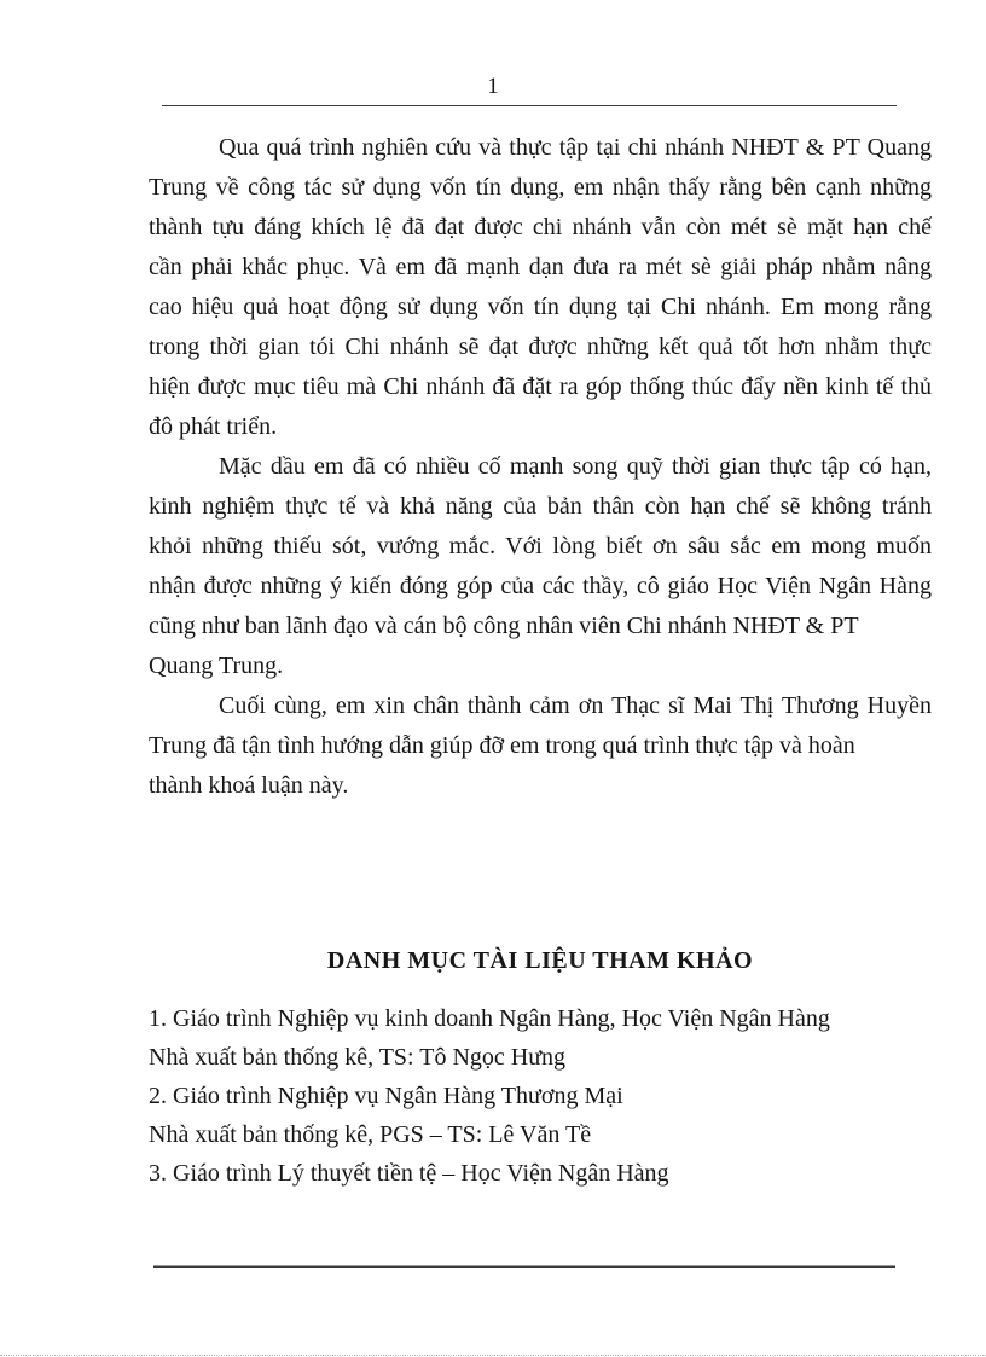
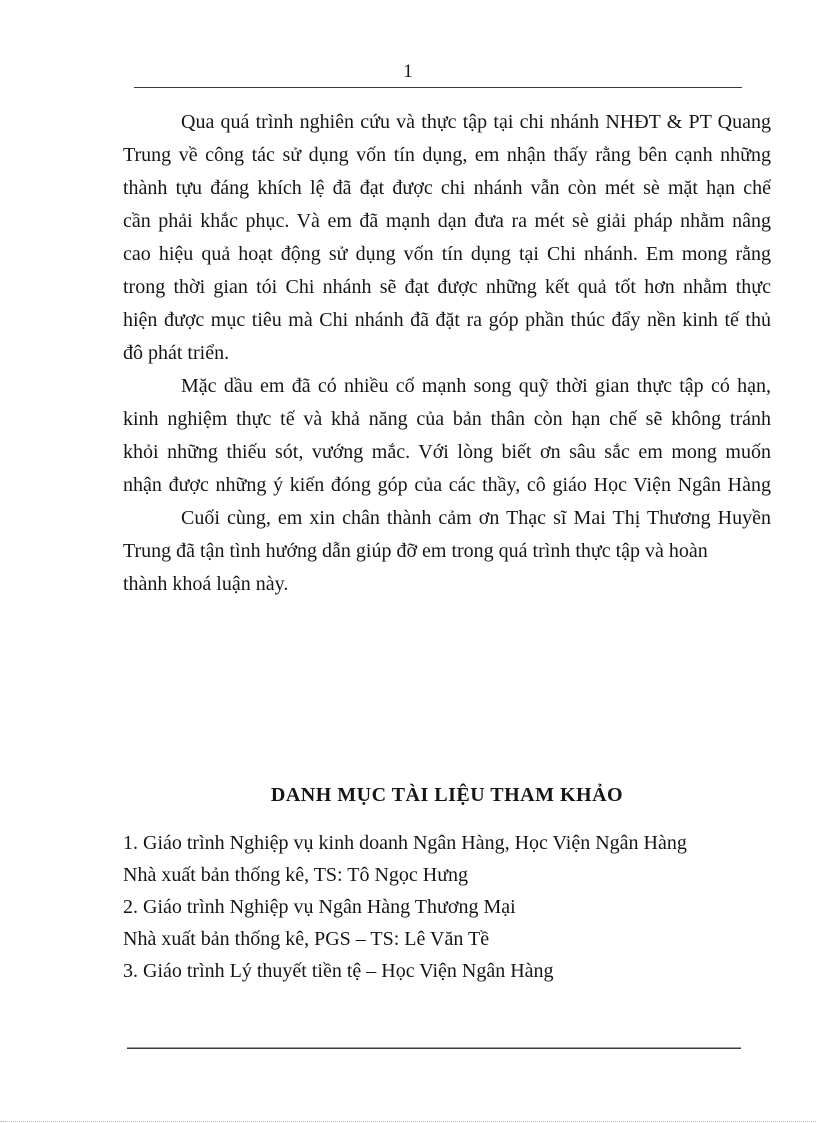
  1
  Qua quá trình nghiên cứu và thực tập tại chi nhánh NHĐT & PT Quang
  Trung về công tác sử dụng vốn tín dụng, em nhận thấy rằng bên cạnh những
  thành tựu đáng khích lệ đã đạt được chi nhánh vẫn còn mét sè mặt hạn chế
  cần phải khắc phục. Và em đã mạnh dạn đưa ra mét sè giải pháp nhằm nâng
  cao hiệu quả hoạt động sử dụng vốn tín dụng tại Chi nhánh. Em mong rằng
  trong thời gian tói Chi nhánh sẽ đạt được những kết quả tốt hơn nhằm thực
- hiện được mục tiêu mà Chi nhánh đã đặt ra góp thống thúc đẩy nền kinh tế thủ
+ hiện được mục tiêu mà Chi nhánh đã đặt ra góp phần thúc đẩy nền kinh tế thủ
  đô phát triển.
  Mặc dầu em đã có nhiều cố mạnh song quỹ thời gian thực tập có hạn,
  kinh nghiệm thực tế và khả năng của bản thân còn hạn chế sẽ không tránh
  khỏi những thiếu sót, vướng mắc. Với lòng biết ơn sâu sắc em mong muốn
  nhận được những ý kiến đóng góp của các thầy, cô giáo Học Viện Ngân Hàng
- cũng như ban lãnh đạo và cán bộ công nhân viên Chi nhánh NHĐT & PT
- Quang Trung.
  Cuối cùng, em xin chân thành cảm ơn Thạc sĩ Mai Thị Thương Huyền
  Trung đã tận tình hướng dẫn giúp đỡ em trong quá trình thực tập và hoàn
  thành khoá luận này.
  DANH MỤC TÀI LIỆU THAM KHẢO
  1. Giáo trình Nghiệp vụ kinh doanh Ngân Hàng, Học Viện Ngân Hàng
  Nhà xuất bản thống kê, TS: Tô Ngọc Hưng
  2. Giáo trình Nghiệp vụ Ngân Hàng Thương Mại
  Nhà xuất bản thống kê, PGS – TS: Lê Văn Tề
  3. Giáo trình Lý thuyết tiền tệ – Học Viện Ngân Hàng
